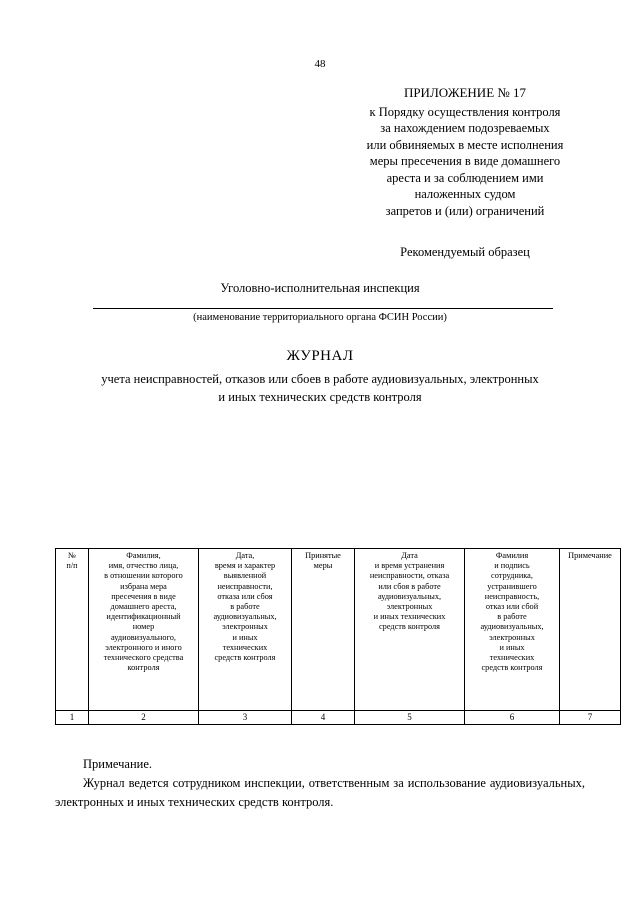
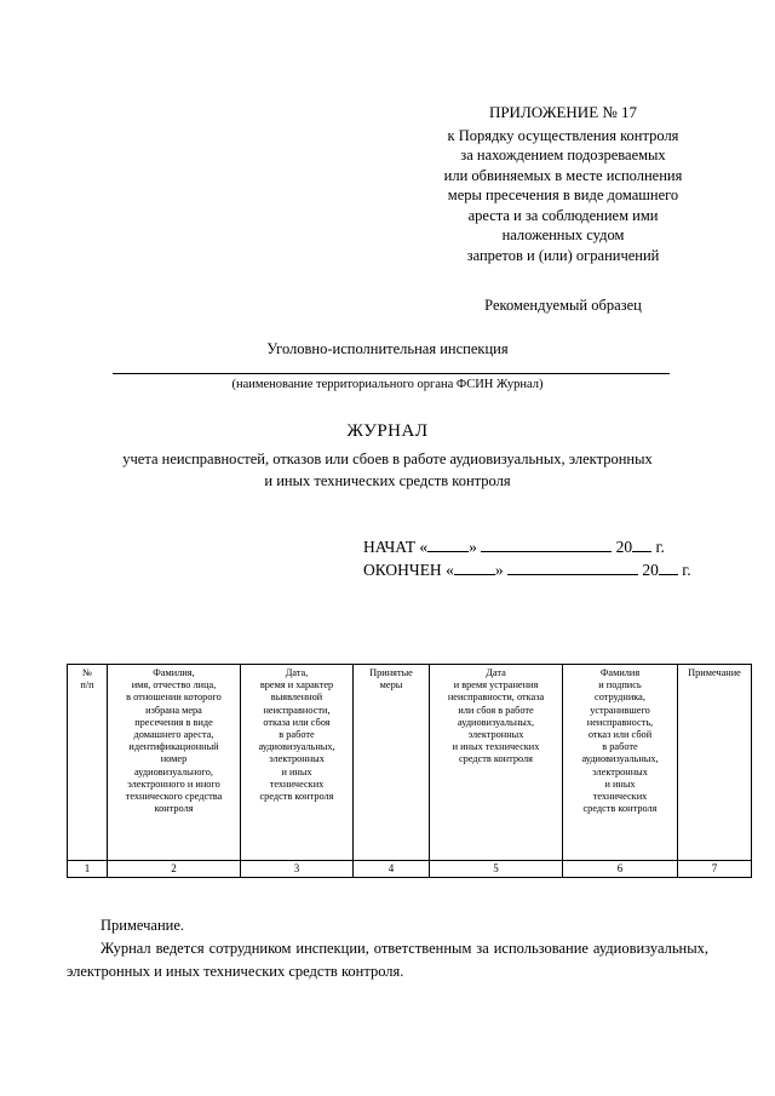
- 48
  ПРИЛОЖЕНИЕ № 17
  к Порядку осуществления контроля
  за нахождением подозреваемых
  или обвиняемых в месте исполнения
  меры пресечения в виде домашнего
  ареста и за соблюдением ими
  наложенных судом
  запретов и (или) ограничений
  Рекомендуемый образец
  Уголовно-исполнительная инспекция
- (наименование территориального органа ФСИН России)
+ (наименование территориального органа ФСИН Журнал)
  ЖУРНАЛ
  учета неисправностей, отказов или сбоев в работе аудиовизуальных, электронных
  и иных технических средств контроля
+ НАЧАТ « » 20 г.
+ ОКОНЧЕН « » 20 г.
  №п/п	Фамилия,имя, отчество лица,в отношении которогоизбрана мерапресечения в видедомашнего ареста,идентификационныйномераудиовизуального,электронного и иноготехнического средстваконтроля	Дата,время и характервыявленнойнеисправности,отказа или сбояв работеаудиовизуальных,электронныхи иныхтехническихсредств контроля	Принятыемеры	Датаи время устранениянеисправности, отказаили сбоя в работеаудиовизуальных,электронныхи иных техническихсредств контроля	Фамилияи подписьсотрудника,устранившегонеисправность,отказ или сбойв работеаудиовизуальных,электронныхи иныхтехническихсредств контроля	Примечание
  1	2	3	4	5	6	7
  Примечание.
  Журнал ведется сотрудником инспекции, ответственным за использование аудиовизуальных, электронных и иных технических средств контроля.
